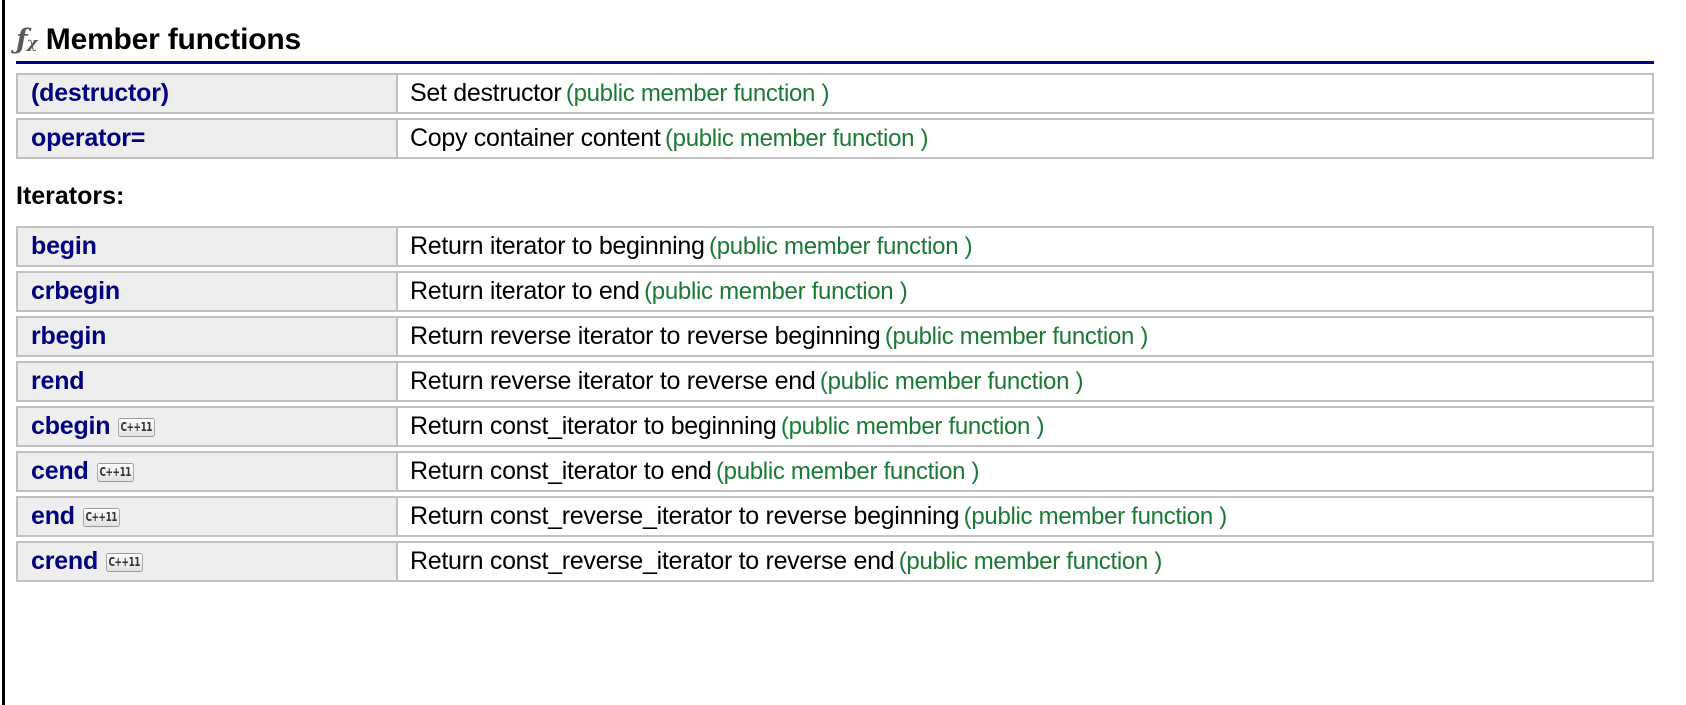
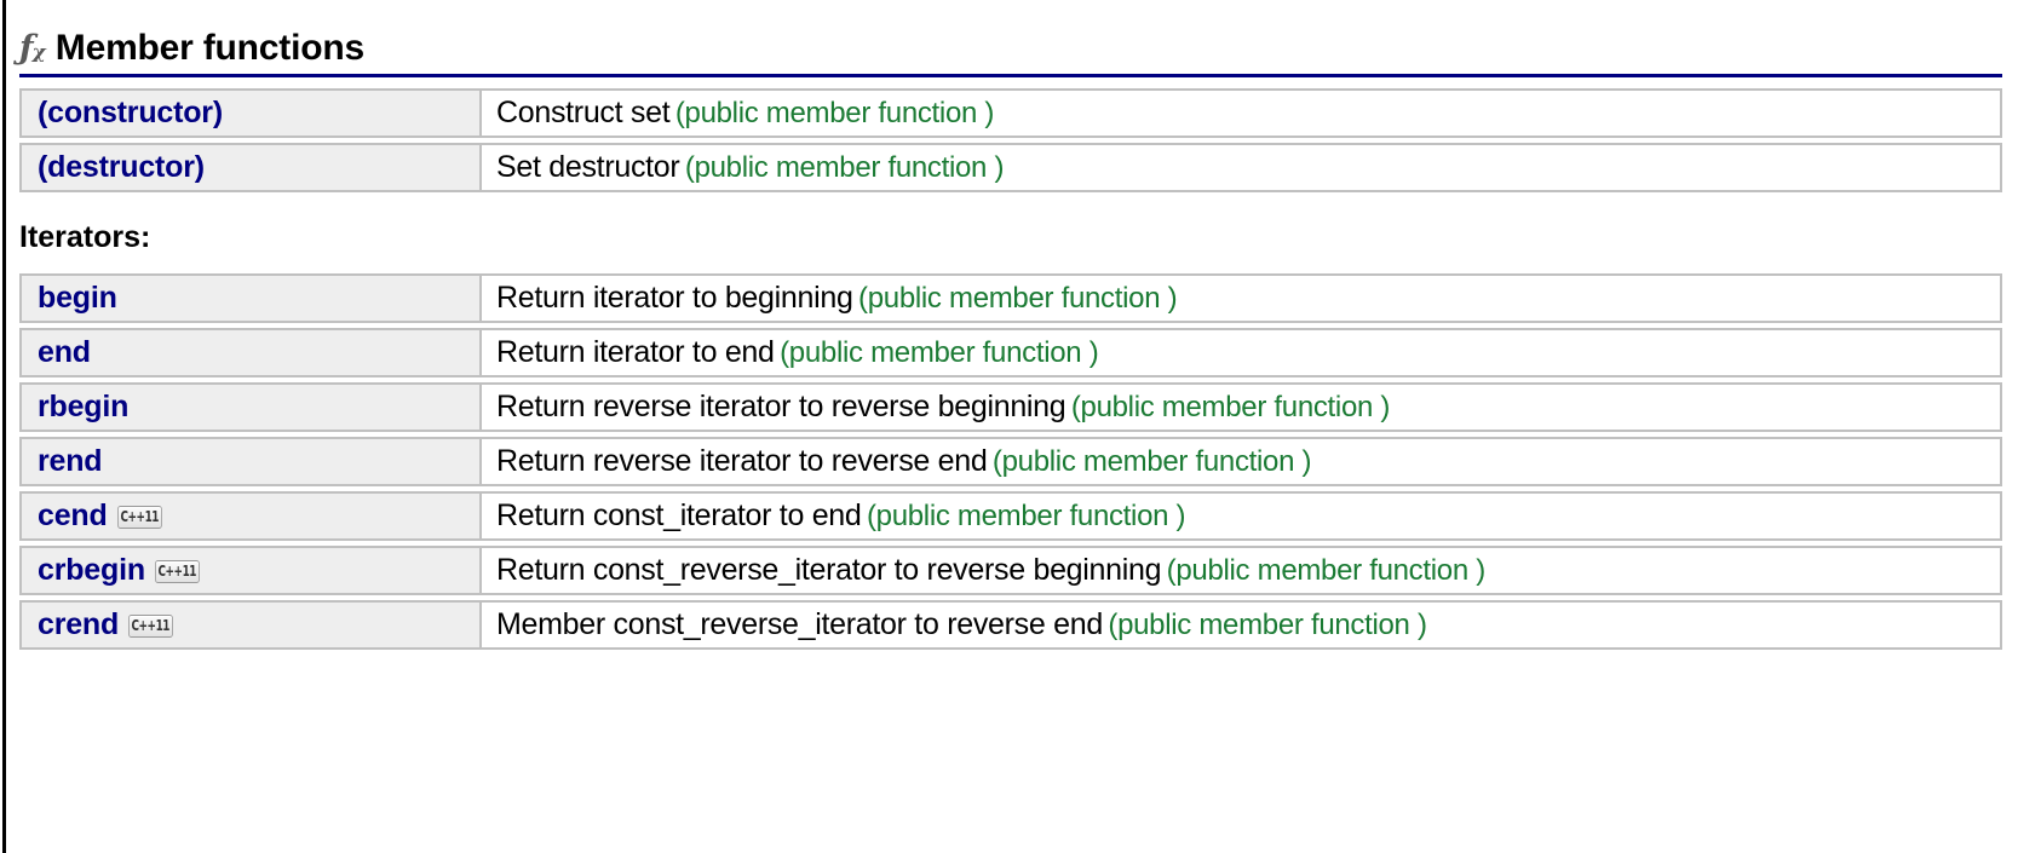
  ƒᵪ
  Member functions
+ (constructor)	Construct set (public member function )
  (destructor)	Set destructor (public member function )
- operator=	Copy container content (public member function )
  Iterators:
  begin	Return iterator to beginning (public member function )
- crbegin	Return iterator to end (public member function )
+ end	Return iterator to end (public member function )
  rbegin	Return reverse iterator to reverse beginning (public member function )
  rend	Return reverse iterator to reverse end (public member function )
- cbegin C++11	Return const_iterator to beginning (public member function )
  cend C++11	Return const_iterator to end (public member function )
- end C++11	Return const_reverse_iterator to reverse beginning (public member function )
+ crbegin C++11	Return const_reverse_iterator to reverse beginning (public member function )
- crend C++11	Return const_reverse_iterator to reverse end (public member function )
+ crend C++11	Member const_reverse_iterator to reverse end (public member function )
